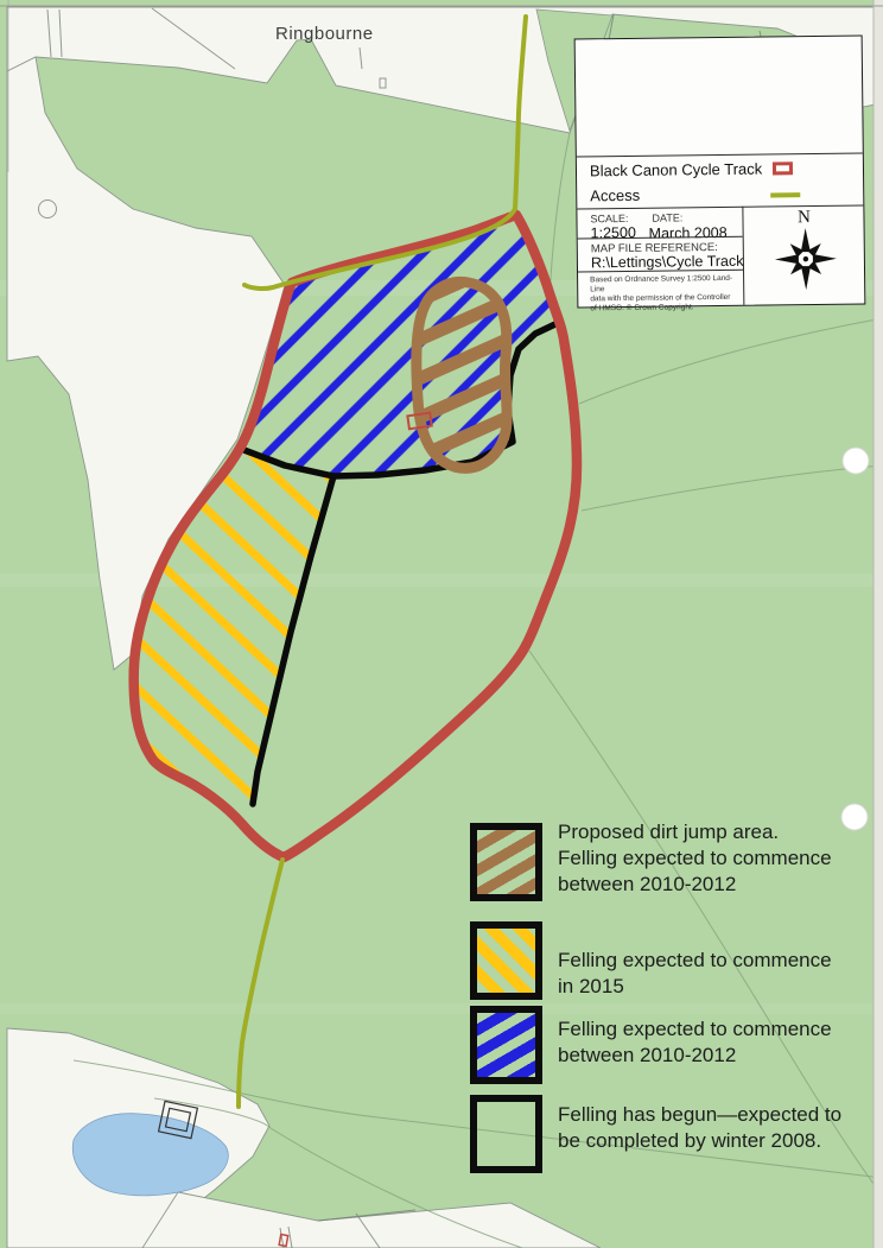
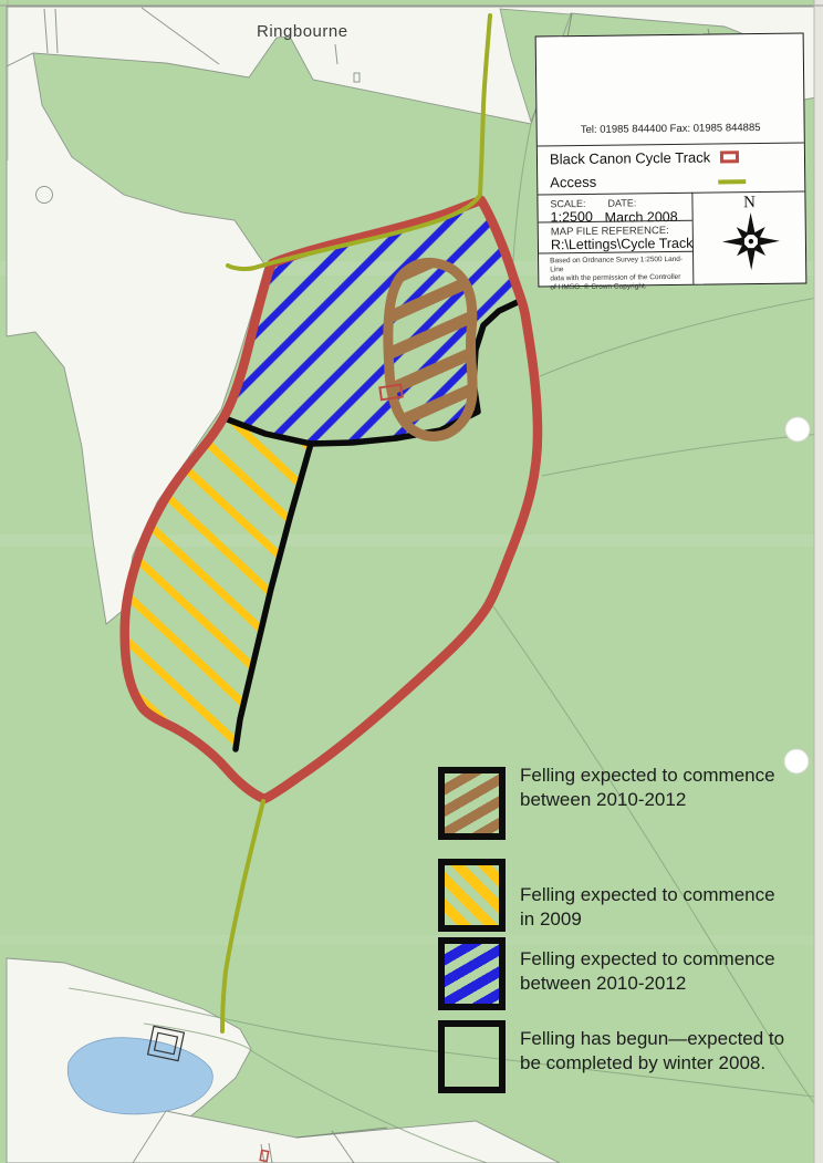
  Ringbourne
+ Tel: 01985 844400 Fax: 01985 844885
  Black Canon Cycle Track
  Access
  SCALE:
  1:2500
  DATE:
  March 2008
  MAP FILE REFERENCE:
  R:\Lettings\Cycle Track
  Based on Ordnance Survey 1:2500 Land-
  data with the permission of the Controller
  of HMSO. © Crown Copyright.
  N
- Proposed dirt jump area.
  Felling expected to commence
  between 2010-2012
  Felling expected to commence
- in 2015
+ in 2009
  Felling expected to commence
  between 2010-2012
  Felling has begun—expected to
  be completed by winter 2008.
